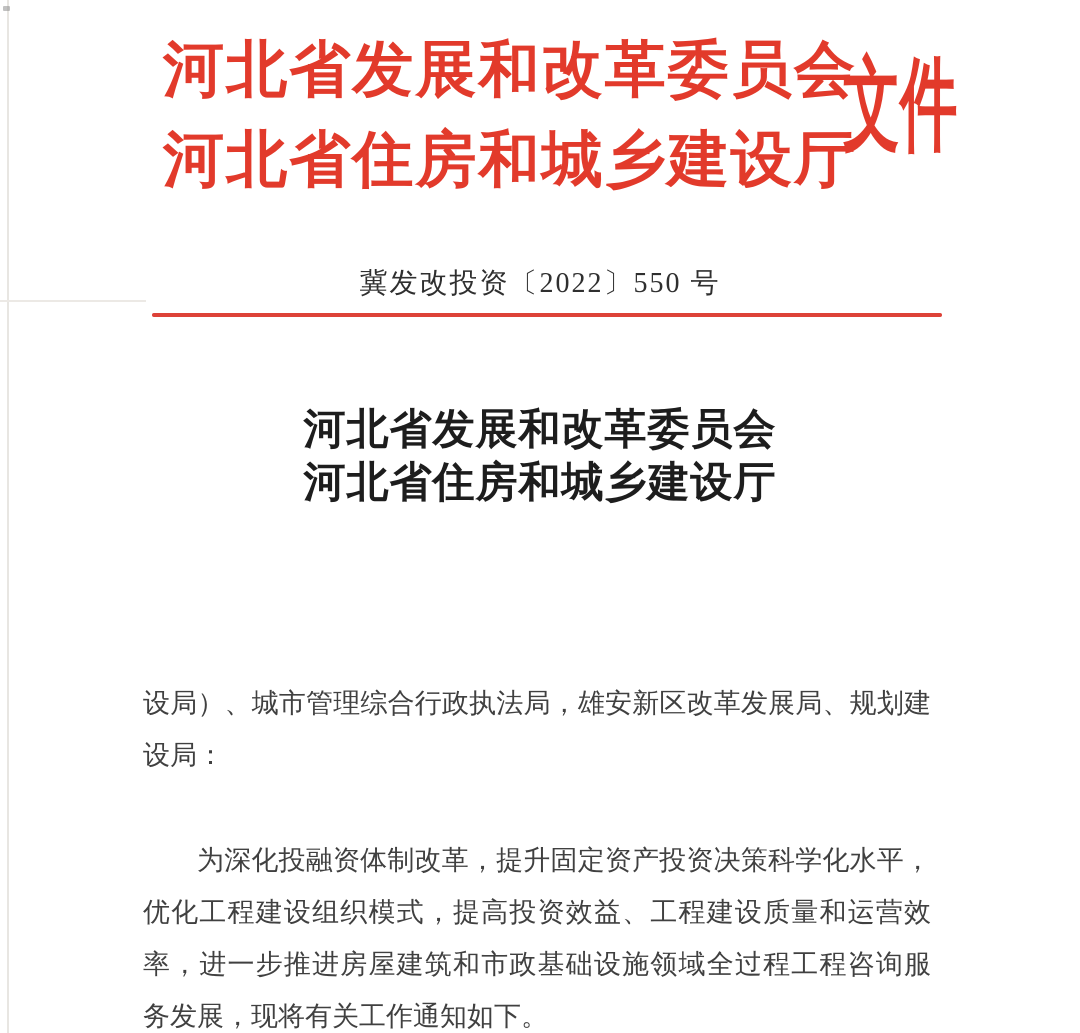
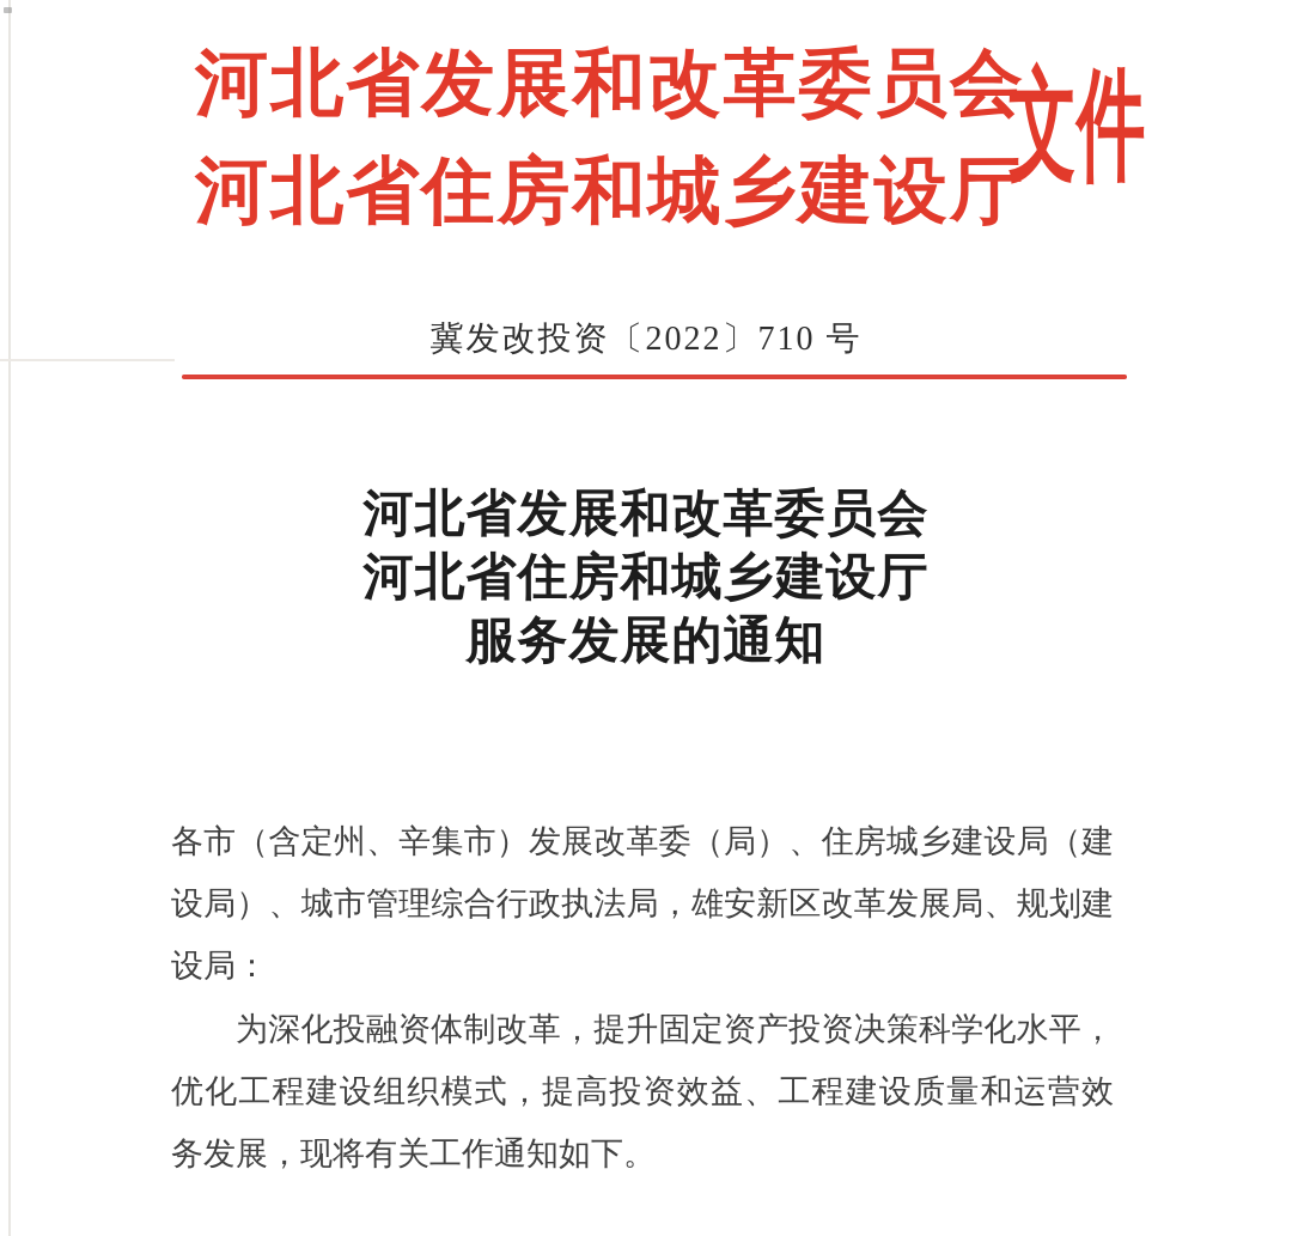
  河北省发展和改革委员会
  河北省住房和城乡建设厅
  文件
- 冀发改投资〔2022〕550 号
+ 冀发改投资〔2022〕710 号
  河北省发展和改革委员会
  河北省住房和城乡建设厅
+ 服务发展的通知
+ 各市（含定州、辛集市）发展改革委（局）、住房城乡建设局（建
  设局）、城市管理综合行政执法局，雄安新区改革发展局、规划建
  设局：
  为深化投融资体制改革，提升固定资产投资决策科学化水平，
  优化工程建设组织模式，提高投资效益、工程建设质量和运营效
- 率，进一步推进房屋建筑和市政基础设施领域全过程工程咨询服
  务发展，现将有关工作通知如下。
